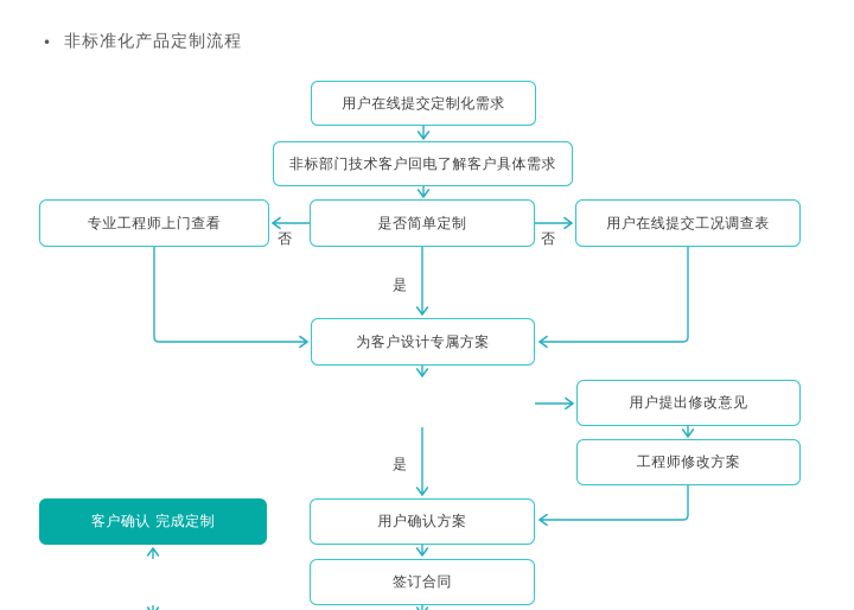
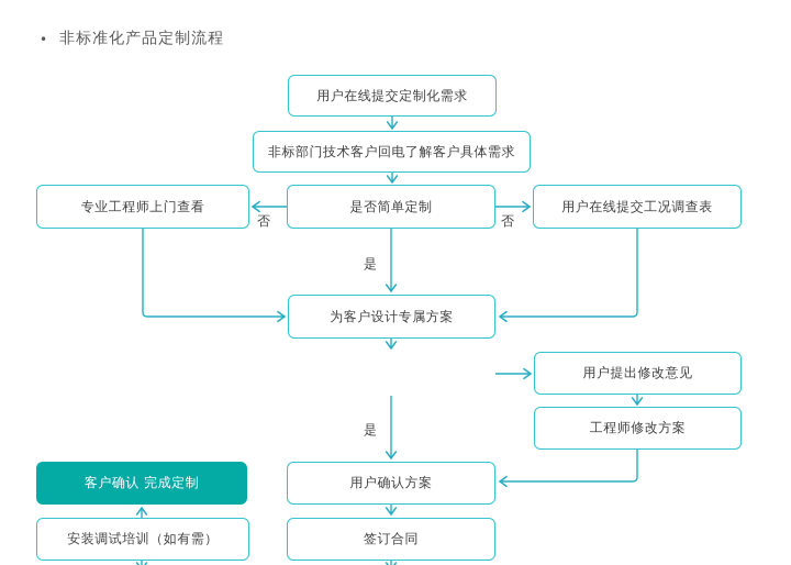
  •
  非标准化产品定制流程
  用户在线提交定制化需求
  非标部门技术客户回电了解客户具体需求
  专业工程师上门查看
  是否简单定制
  用户在线提交工况调查表
  为客户设计专属方案
  用户提出修改意见
  工程师修改方案
  用户确认方案
  签订合同
  客户确认 完成定制
+ 安装调试培训（如有需）
  否
  否
  是
  是
